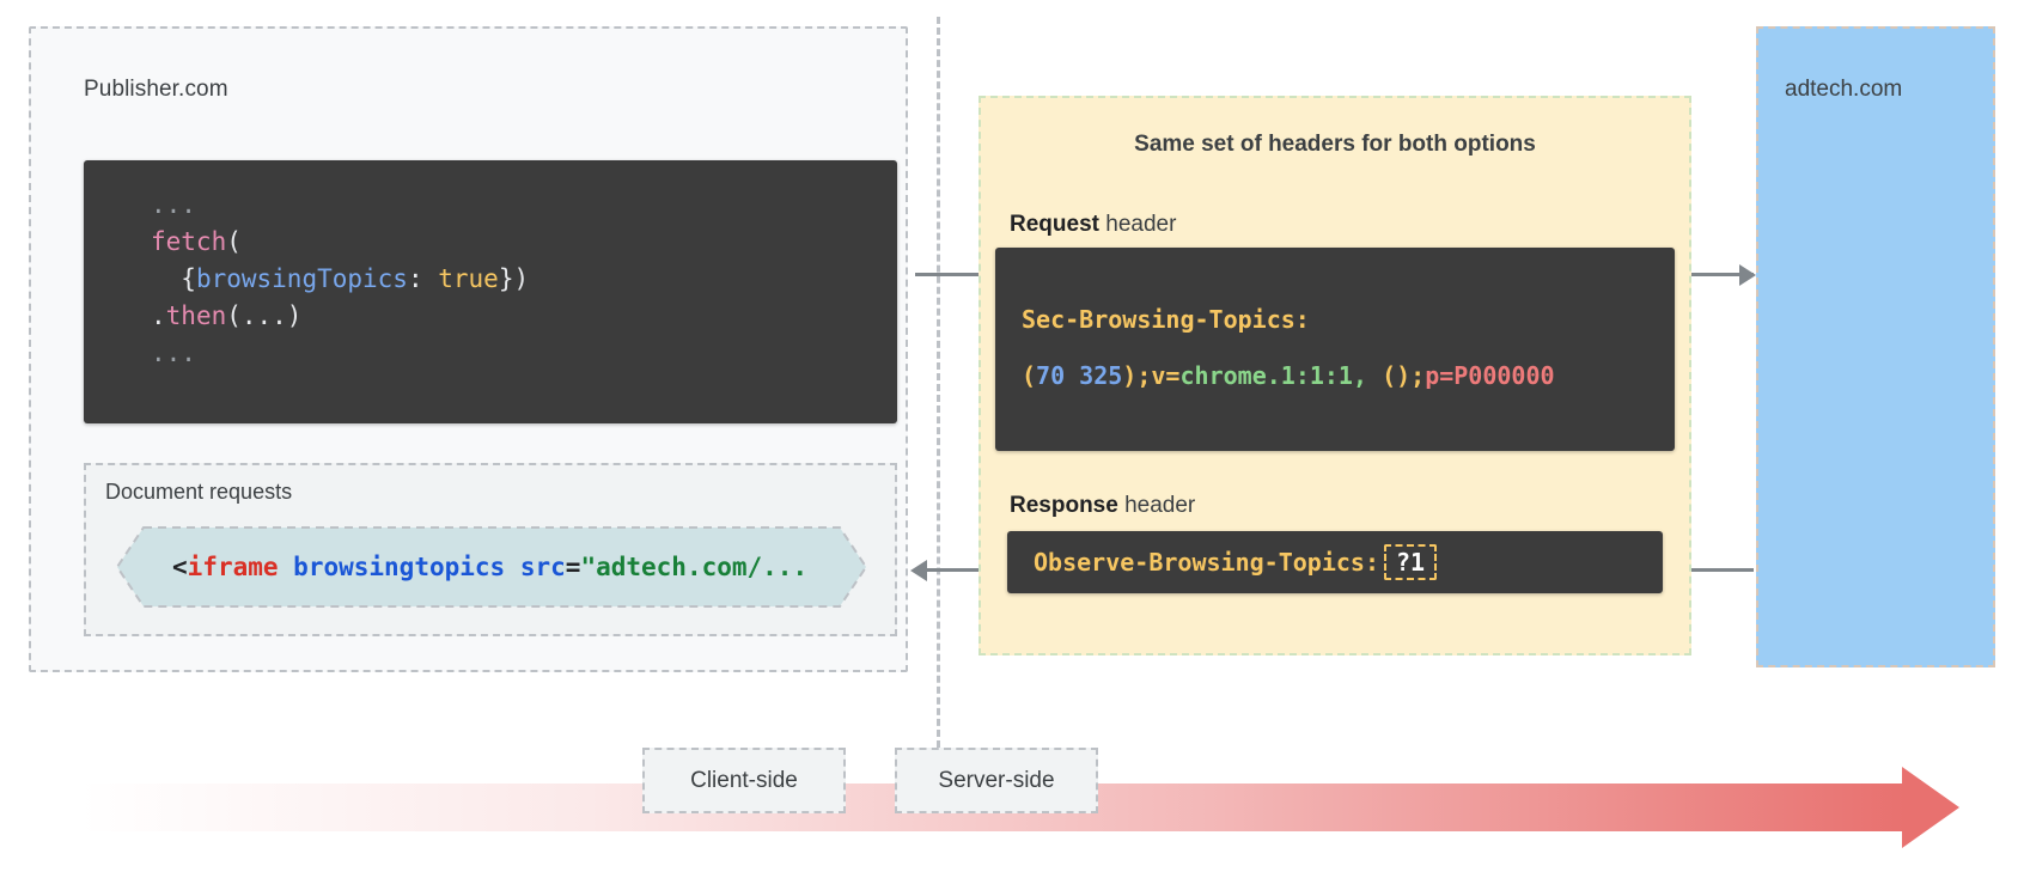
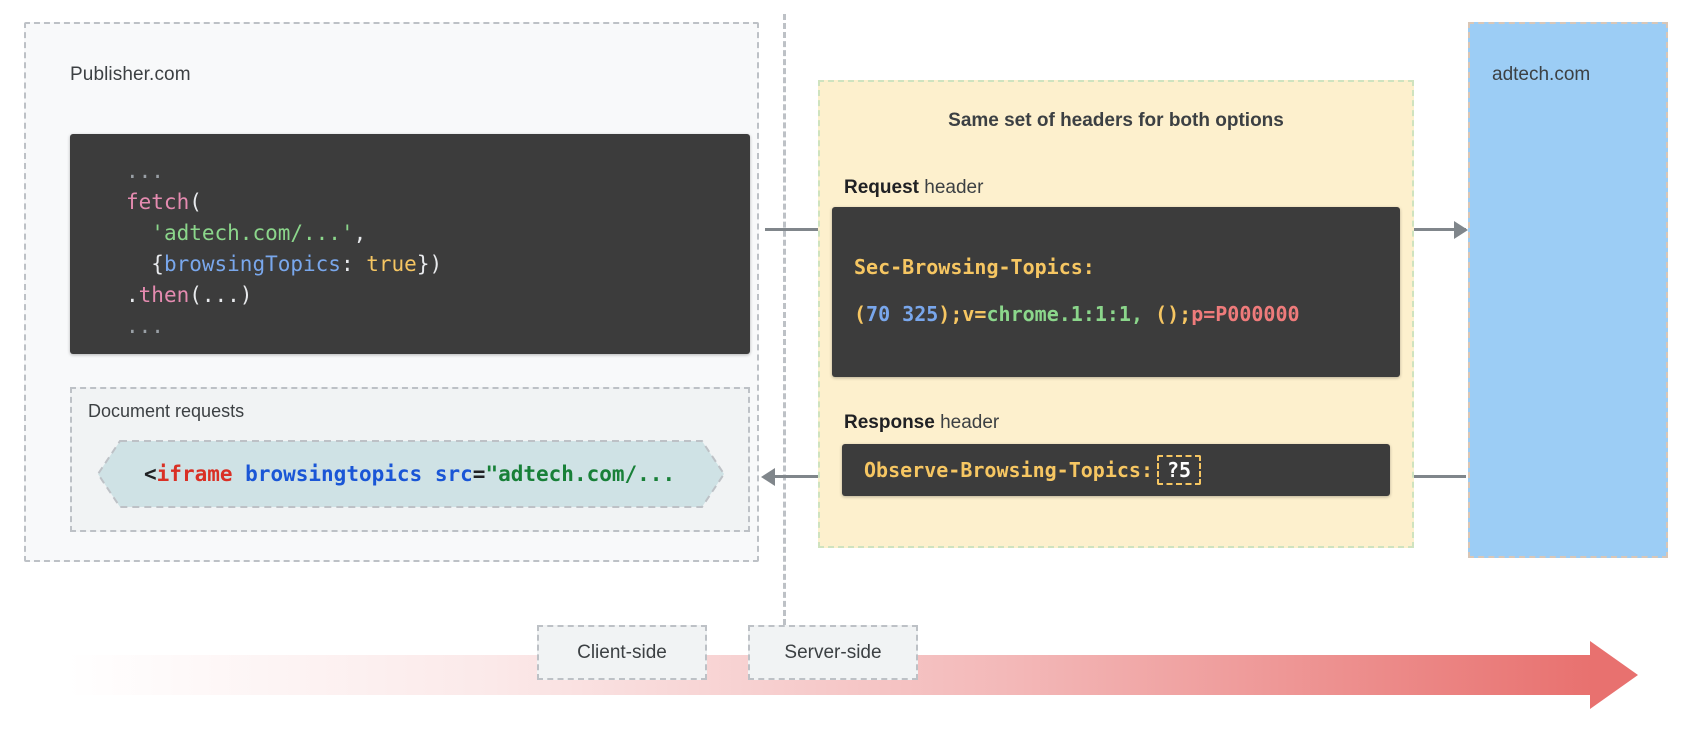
  Publisher.com
  ...
  fetch(
+ 'adtech.com/...',
  {browsingTopics: true})
  .then(...)
  ...
  Document requests
  <
  iframe
  browsingtopics
  src
  =
  "adtech.com/...
  Same set of headers for both options
  Request header
  Sec-Browsing-Topics:
  (70 325);v=chrome.1:1:1, ();p=P000000
  Response header
- Observe-Browsing-Topics: ?1
+ Observe-Browsing-Topics: ?5
  adtech.com
  Client-side
  Server-side
